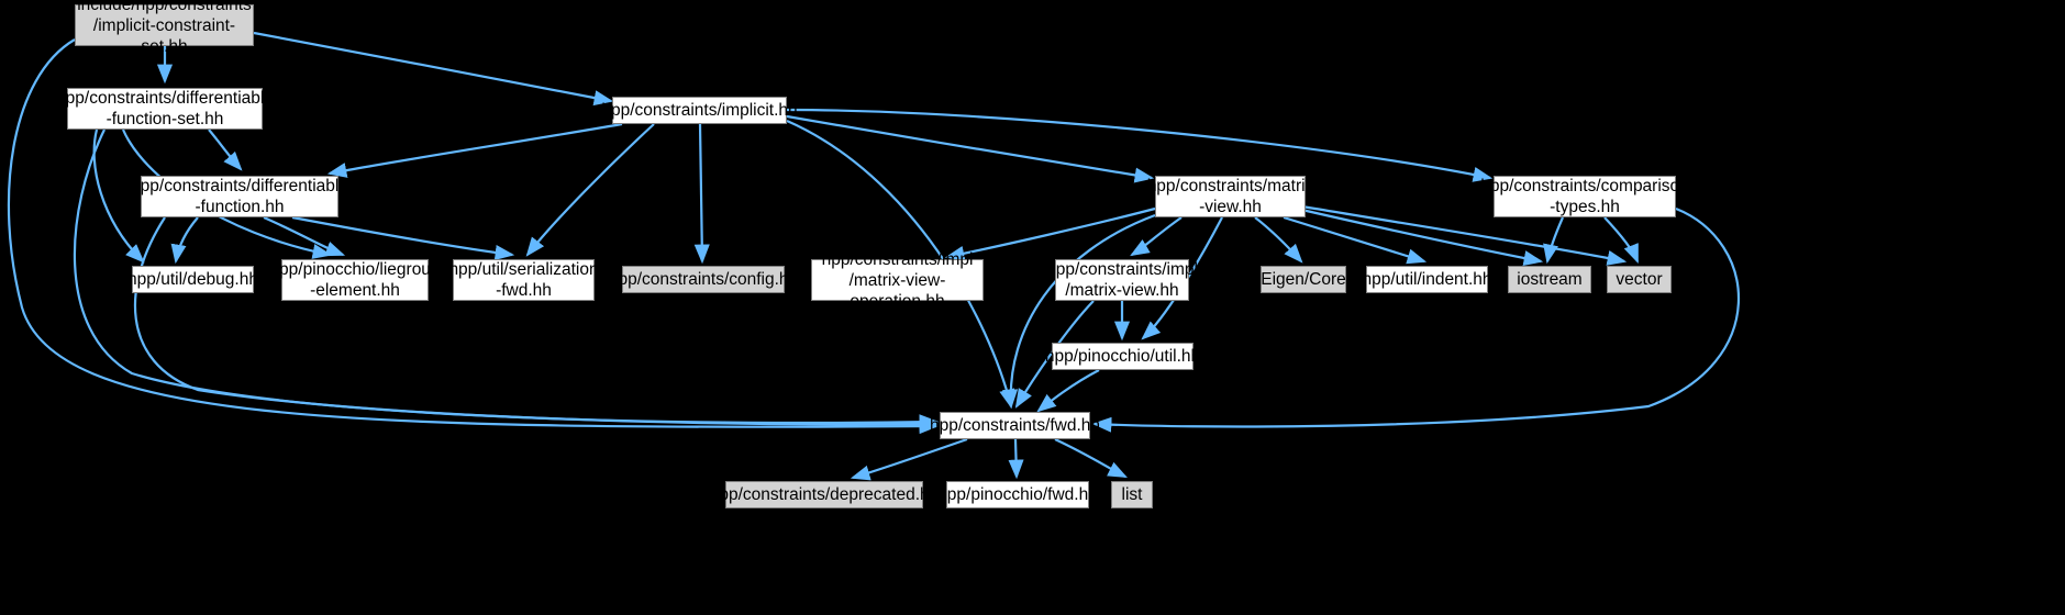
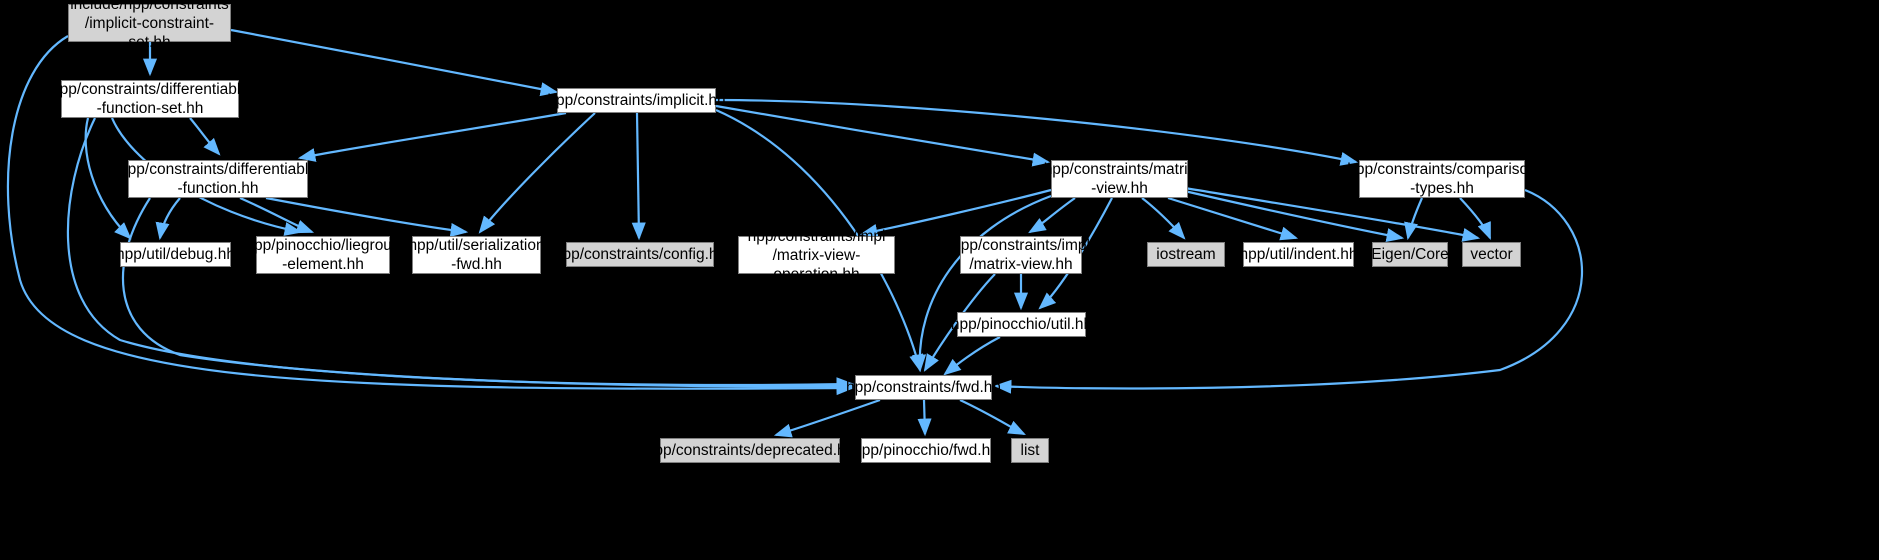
  include/hpp/constraints
  /implicit-constraint-set.hh
  hpp/constraints/differentiable
  -function-set.hh
  hpp/constraints/implicit.hh
  hpp/constraints/differentiable
  -function.hh
  hpp/constraints/matrix
  -view.hh
  hpp/constraints/comparison
  -types.hh
  hpp/util/debug.hh
  hpp/pinocchio/liegroup
  -element.hh
  hpp/util/serialization
  -fwd.hh
  hpp/constraints/config.hh
  hpp/constraints/impl
  /matrix-view-operation.hh
  hpp/constraints/impl
  /matrix-view.hh
- Eigen/Core
+ iostream
  hpp/util/indent.hh
- iostream
+ Eigen/Core
  vector
  hpp/pinocchio/util.hh
  hpp/constraints/fwd.hh
  hpp/constraints/deprecated.hh
  hpp/pinocchio/fwd.hh
  list
